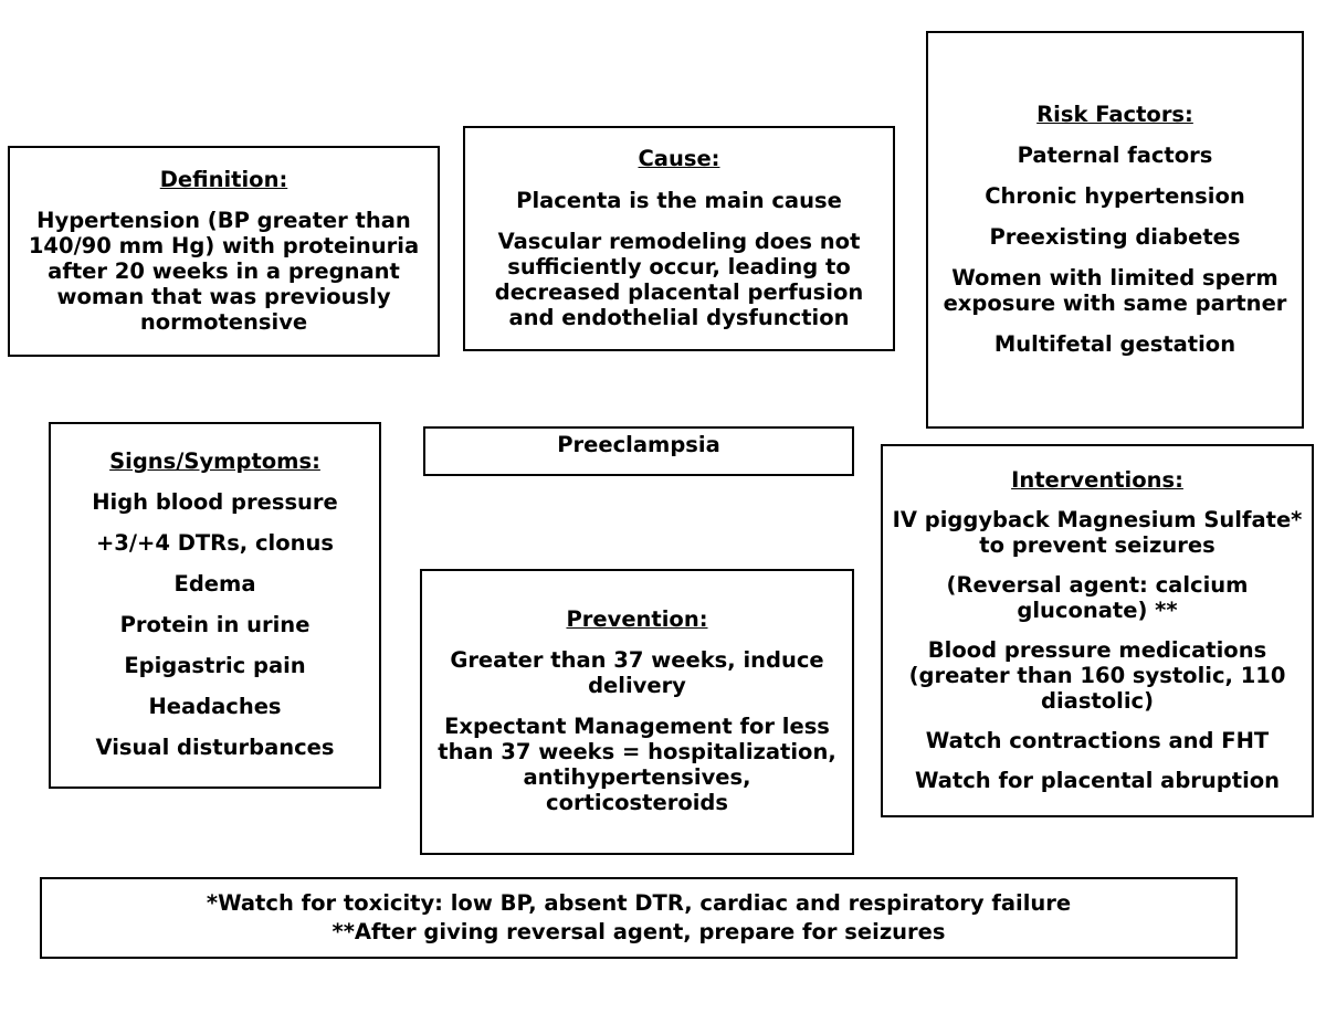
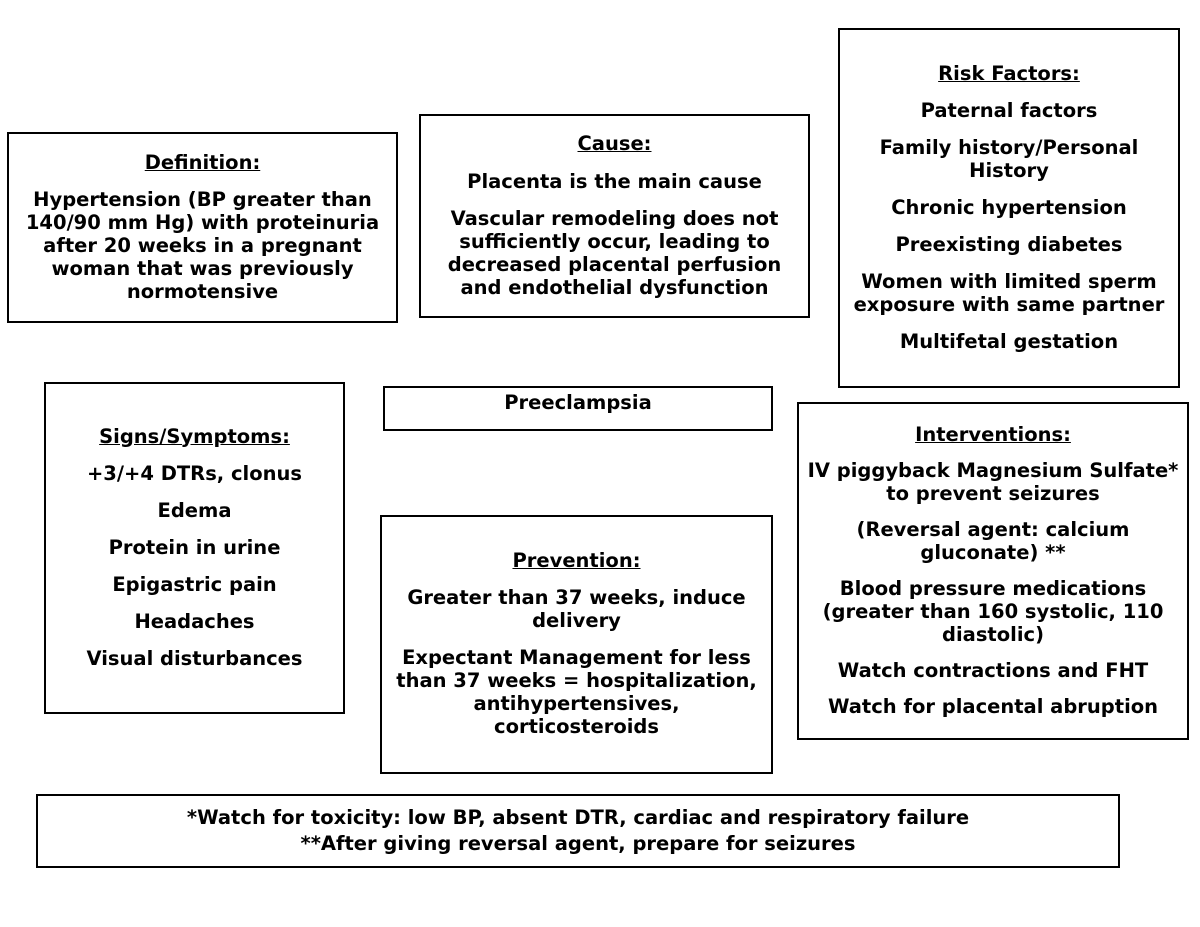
  Definition:
  Hypertension (BP greater than 140/90 mm Hg) with proteinuria after 20 weeks in a pregnant woman that was previously normotensive
  Cause:
  Placenta is the main cause
  Vascular remodeling does not sufficiently occur, leading to decreased placental perfusion and endothelial dysfunction
  Risk Factors:
  Paternal factors
+ Family history/Personal History
  Chronic hypertension
  Preexisting diabetes
  Women with limited sperm exposure with same partner
  Multifetal gestation
  Signs/Symptoms:
- High blood pressure
  +3/+4 DTRs, clonus
  Edema
  Protein in urine
  Epigastric pain
  Headaches
  Visual disturbances
  Preeclampsia
  Prevention:
  Greater than 37 weeks, induce delivery
  Expectant Management for less than 37 weeks = hospitalization, antihypertensives, corticosteroids
  Interventions:
  IV piggyback Magnesium Sulfate* to prevent seizures
  (Reversal agent: calcium gluconate) **
  Blood pressure medications (greater than 160 systolic, 110 diastolic)
  Watch contractions and FHT
  Watch for placental abruption
  *Watch for toxicity: low BP, absent DTR, cardiac and respiratory failure
  **After giving reversal agent, prepare for seizures
